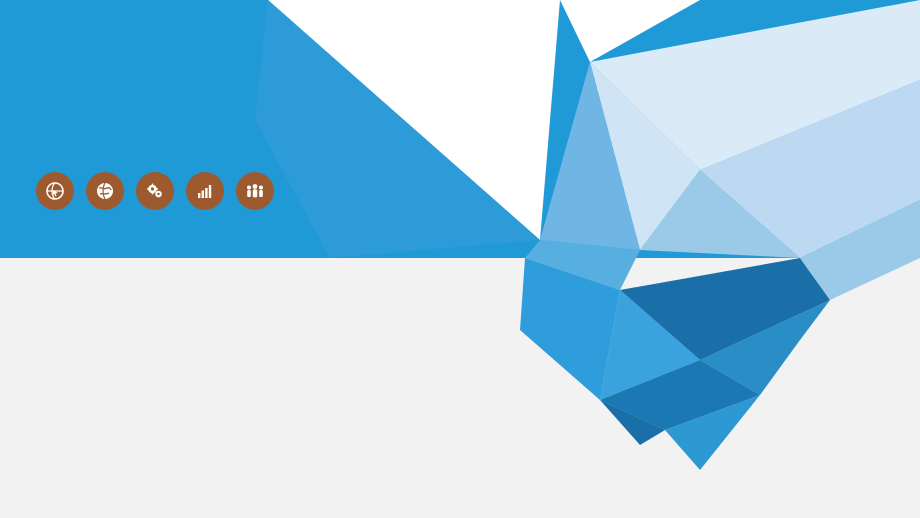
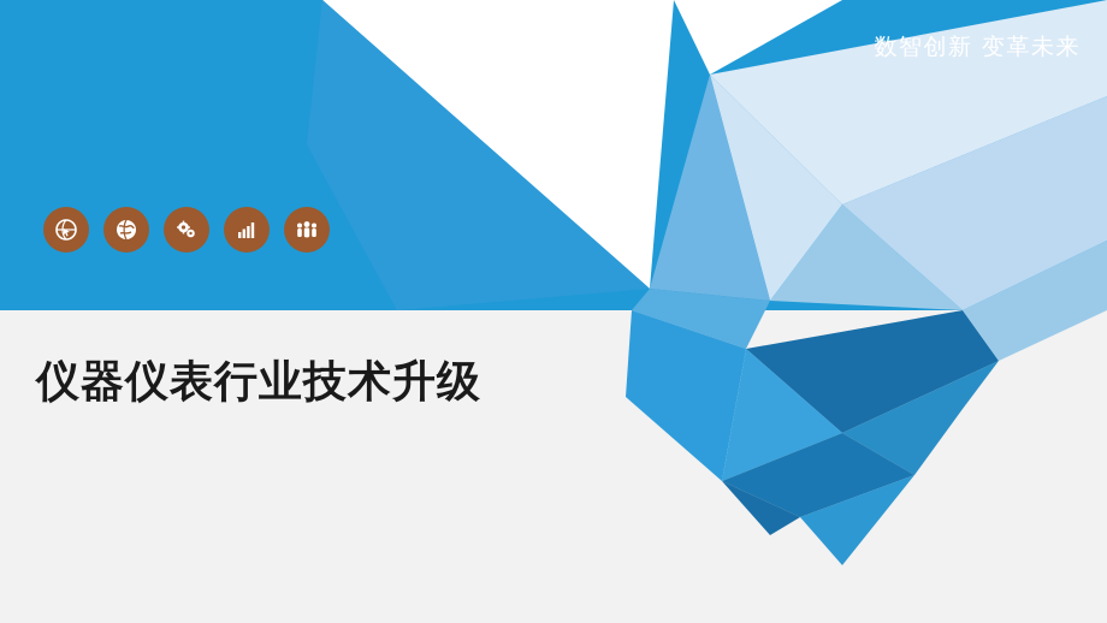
+ 数智创新 变革未来
+ 仪器仪表行业技术升级
